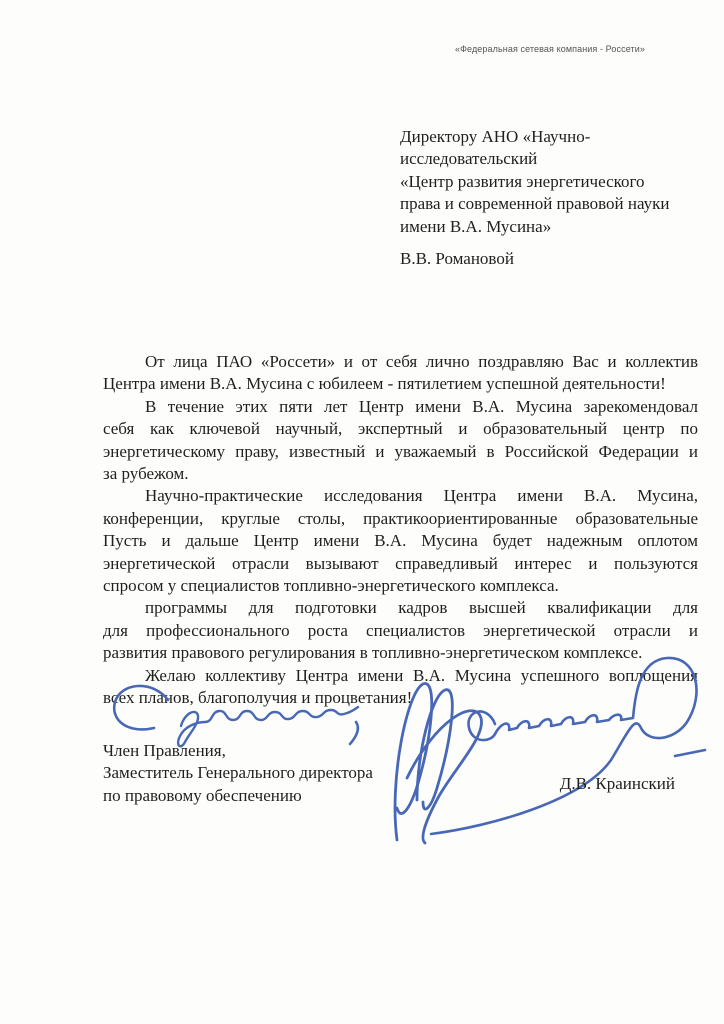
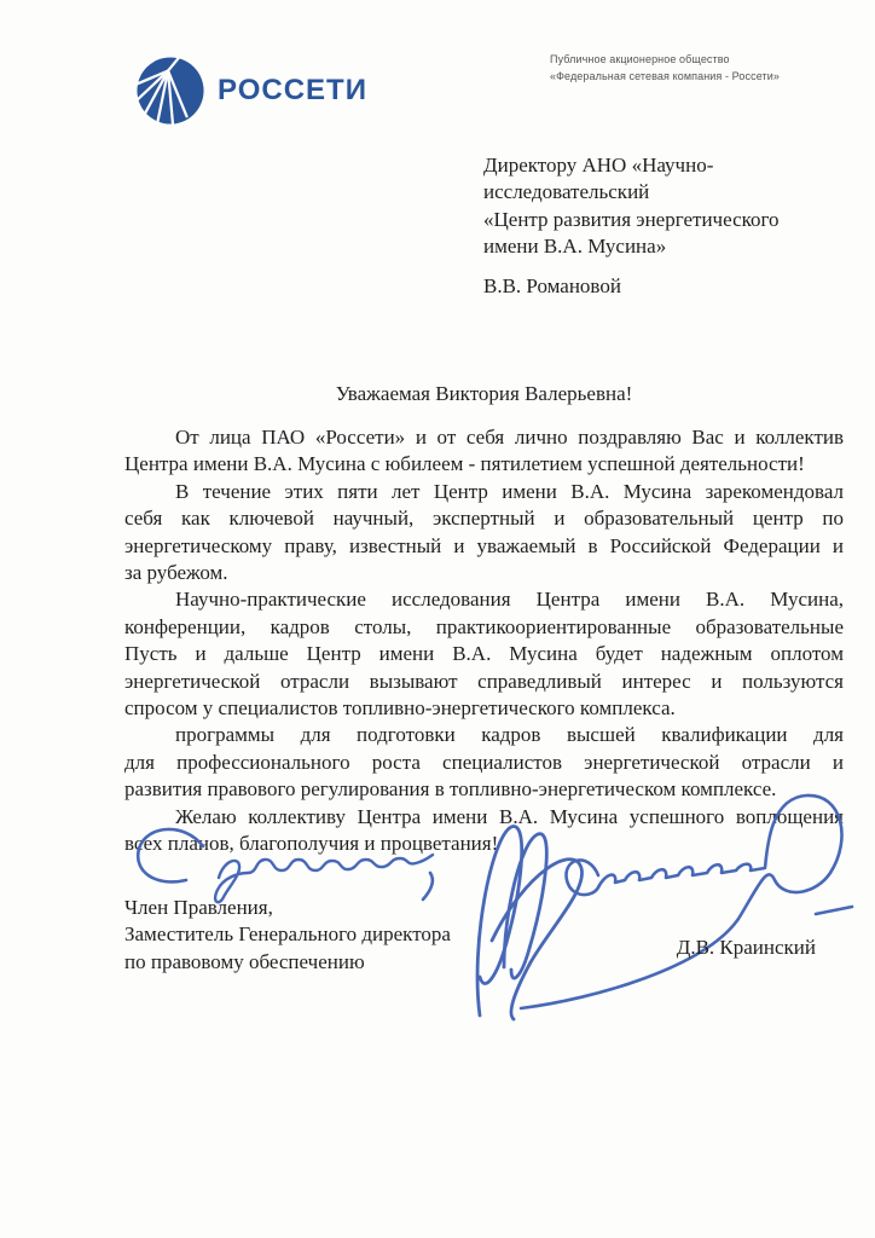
+ РОССЕТИ
+ Публичное акционерное общество
  «Федеральная сетевая компания - Россети»
  Директору АНО «Научно-
  исследовательский
  «Центр развития энергетического
- права и современной правовой науки
  имени В.А. Мусина»
  В.В. Романовой
+ Уважаемая Виктория Валерьевна!
  От лица ПАО «Россети» и от себя лично поздравляю Вас и коллектив
  Центра имени В.А. Мусина с юбилеем - пятилетием успешной деятельности!
  В течение этих пяти лет Центр имени В.А. Мусина зарекомендовал
  себя как ключевой научный, экспертный и образовательный центр по
  энергетическому праву, известный и уважаемый в Российской Федерации и
  за рубежом.
  Научно-практические исследования Центра имени В.А. Мусина,
- конференции, круглые столы, практикоориентированные образовательные
+ конференции, кадров столы, практикоориентированные образовательные
  Пусть и дальше Центр имени В.А. Мусина будет надежным оплотом
  энергетической отрасли вызывают справедливый интерес и пользуются
  спросом у специалистов топливно-энергетического комплекса.
  программы для подготовки кадров высшей квалификации для
  для профессионального роста специалистов энергетической отрасли и
  развития правового регулирования в топливно-энергетическом комплексе.
  Желаю коллективу Центра имени В.А. Мусина успешного воплощени
  всех планов, благополучия и процветания!
  Член Правления,
  Заместитель Генерального директора
  по правовому обеспечению
  Д.В. Краинский
